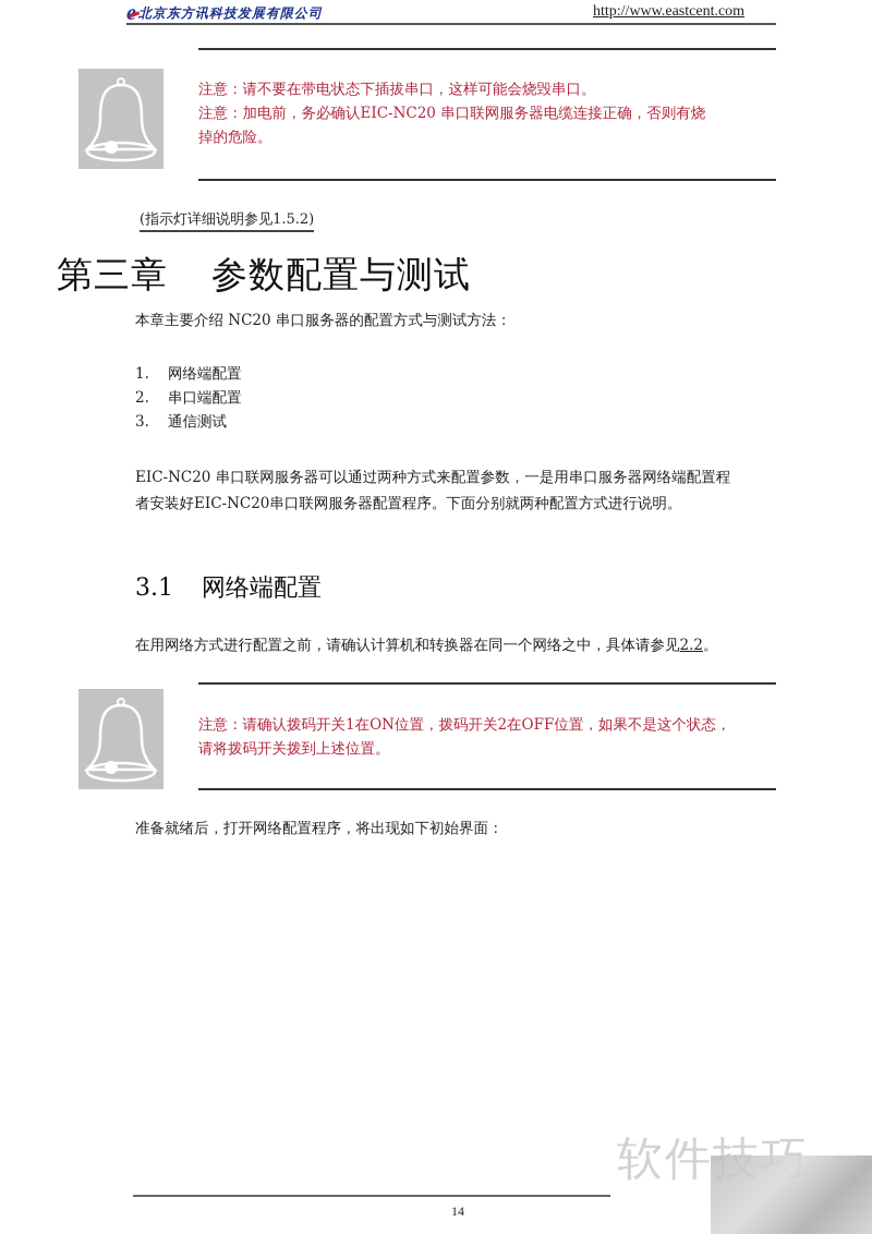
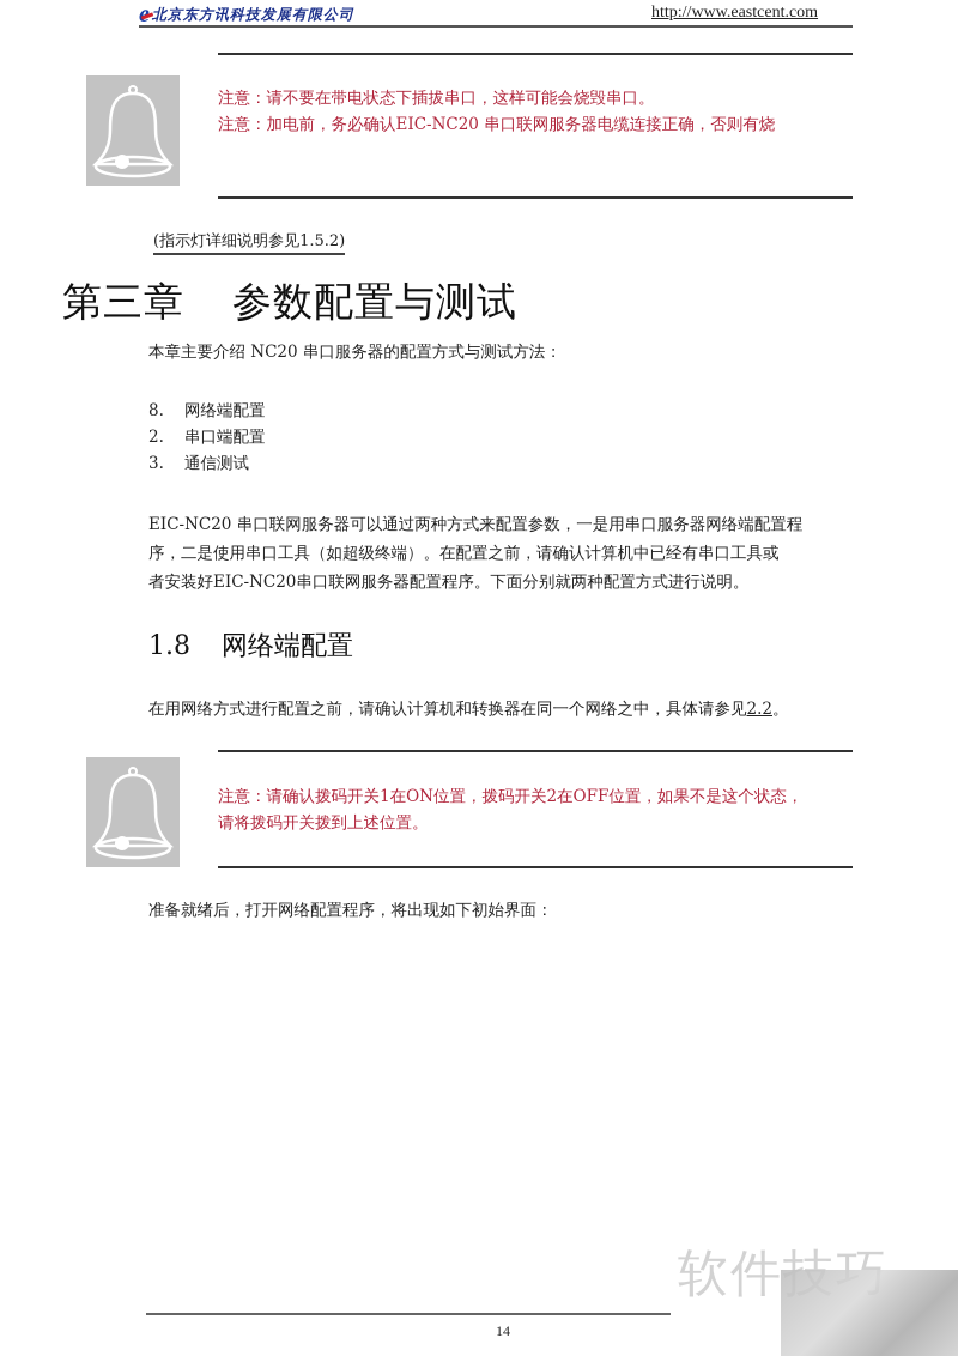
  e
  北京东方讯科技发展有限公司
  http://www.eastcent.com
  注意：请不要在带电状态下插拔串口，这样可能会烧毁串口。
  注意：加电前，务必确认EIC-NC20 串口联网服务器电缆连接正确，否则有烧
- 掉的危险。
  (指示灯详细说明参见1.5.2)
  第三章 参数配置与测试
  本章主要介绍 NC20 串口服务器的配置方式与测试方法：
- 1. 网络端配置
+ 8. 网络端配置
  2. 串口端配置
  3. 通信测试
  EIC-NC20 串口联网服务器可以通过两种方式来配置参数，一是用串口服务器网络端配置程
+ 序，二是使用串口工具（如超级终端）。在配置之前，请确认计算机中已经有串口工具或
  者安装好EIC-NC20串口联网服务器配置程序。下面分别就两种配置方式进行说明。
- 3.1 网络端配置
+ 1.8 网络端配置
  在用网络方式进行配置之前，请确认计算机和转换器在同一个网络之中，具体请参见2.2。
  注意：请确认拨码开关1在ON位置，拨码开关2在OFF位置，如果不是这个状态，
  请将拨码开关拨到上述位置。
  准备就绪后，打开网络配置程序，将出现如下初始界面：
  软件技巧
  14
